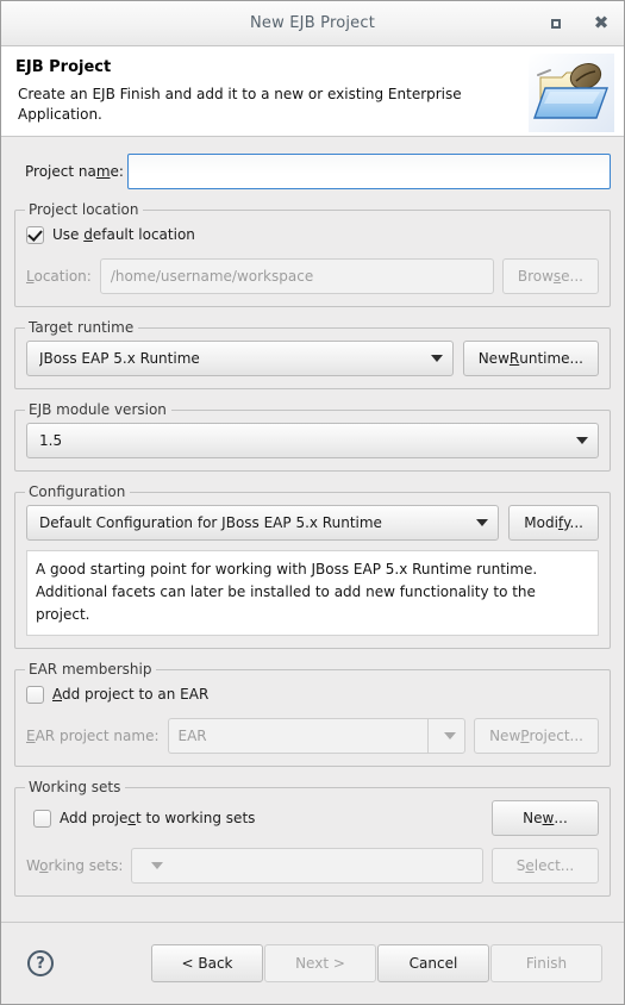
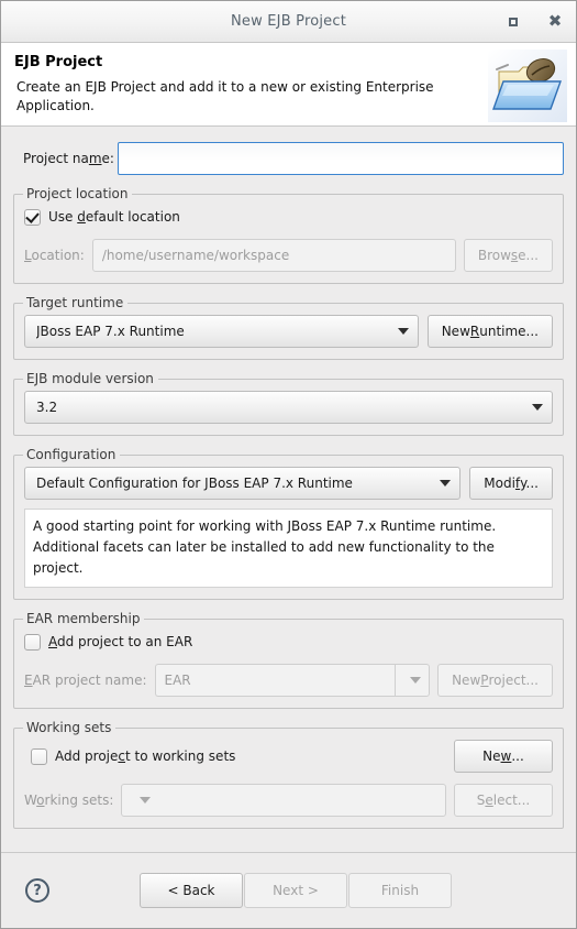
  New EJB Project
  ✖
  EJB Project
- Create an EJB Finish and add it to a new or existing Enterprise Application.
+ Create an EJB Project and add it to a new or existing Enterprise Application.
  Project name:
  Project location
  Use default location
  Location:
  /home/username/workspace
  Brow
  s
  e...
  Target runtime
- JBoss EAP 5.x Runtime
+ JBoss EAP 7.x Runtime
  New
  R
  untime...
  EJB module version
- 1.5
+ 3.2
  Configuration
- Default Configuration for JBoss EAP 5.x Runtime
+ Default Configuration for JBoss EAP 7.x Runtime
  Modi
  f
  y...
- A good starting point for working with JBoss EAP 5.x Runtime runtime. Additional facets can later be installed to add new functionality to the project.
+ A good starting point for working with JBoss EAP 7.x Runtime runtime. Additional facets can later be installed to add new functionality to the project.
  EAR membership
  Add project to an EAR
  EAR project name:
  EAR
  New
  P
  roject...
  Working sets
  Add project to working sets
  Ne
  w
  ...
  Working sets:
  S
  e
  lect...
  ?
  < Back
  Next >
- Cancel
  Finish
